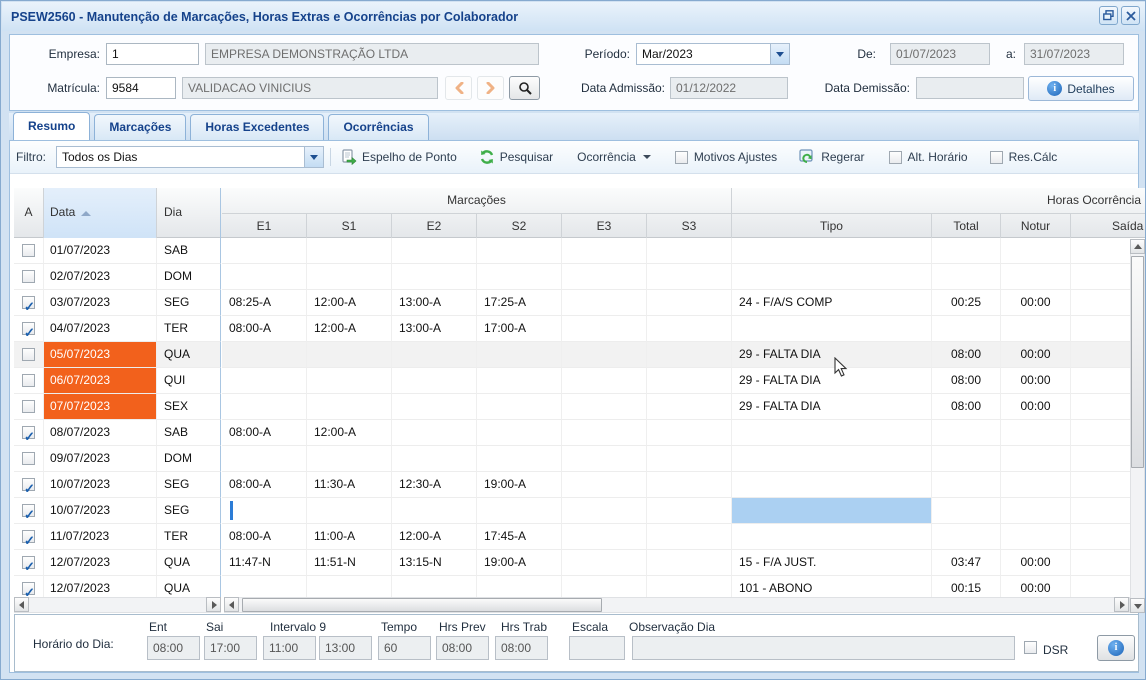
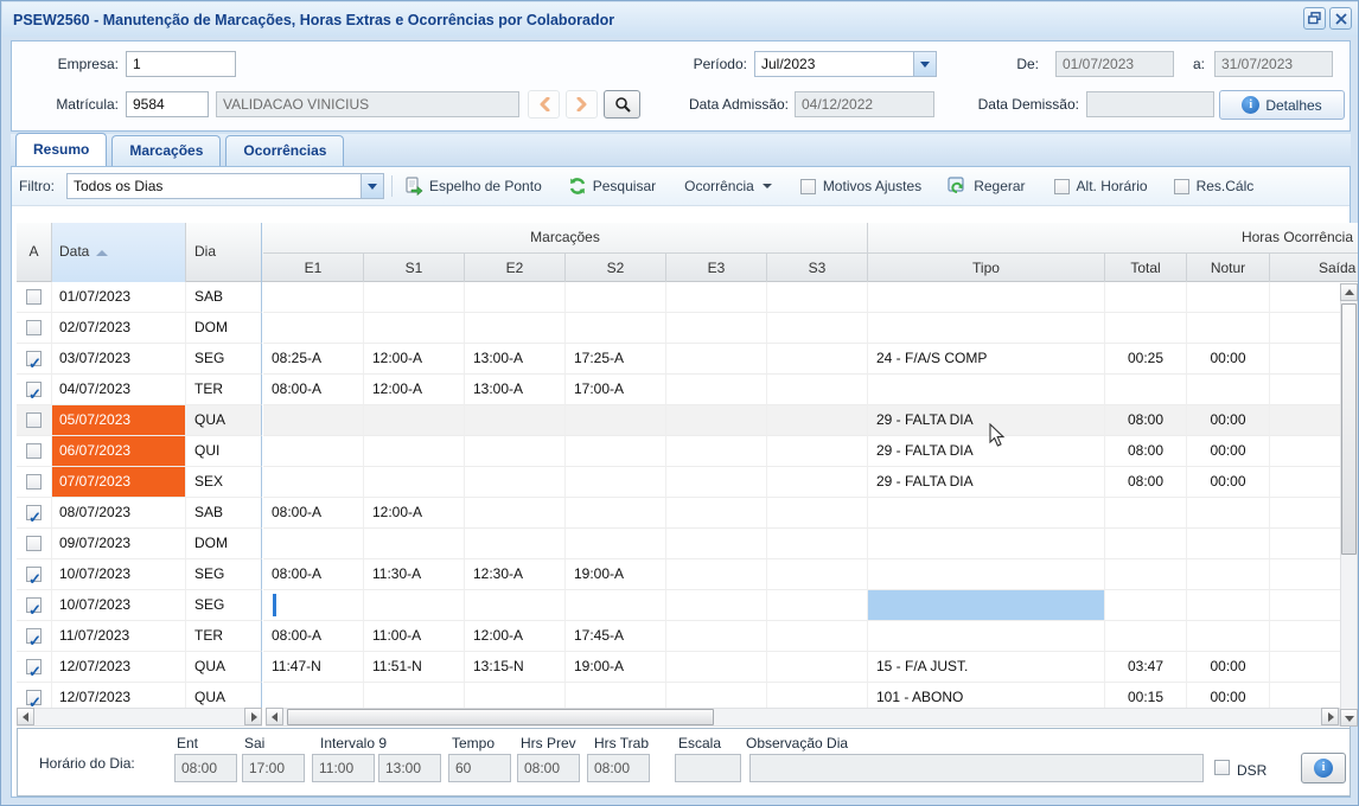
  PSEW2560 - Manutenção de Marcações, Horas Extras e Ocorrências por Colaborador
  Empresa:
  1
- EMPRESA DEMONSTRAÇÃO LTDA
  Período:
- Mar/2023
+ Jul/2023
  De:
  01/07/2023
  a:
  31/07/2023
  Matrícula:
  9584
  VALIDACAO VINICIUS
  Data Admissão:
- 01/12/2022
+ 04/12/2022
  Data Demissão:
  i
  Detalhes
  Resumo
  Marcações
- Horas Excedentes
  Ocorrências
  Filtro:
  Todos os Dias
  Espelho de Ponto
  Pesquisar
  Ocorrência
  Motivos Ajustes
  Regerar
  Alt. Horário
  Res.Cálc
  A
  Data
  Dia
  Marcações
  Horas Ocorrência
  E1
  S1
  E2
  S2
  E3
  S3
  Tipo
  Total
  Notur
  Saída
  01/07/2023
  SAB
  02/07/2023
  DOM
  03/07/2023
  SEG
  08:25-A
  12:00-A
  13:00-A
  17:25-A
  24 - F/A/S COMP
  00:25
  00:00
  04/07/2023
  TER
  08:00-A
  12:00-A
  13:00-A
  17:00-A
  05/07/2023
  QUA
  29 - FALTA DIA
  08:00
  00:00
  06/07/2023
  QUI
  29 - FALTA DIA
  08:00
  00:00
  07/07/2023
  SEX
  29 - FALTA DIA
  08:00
  00:00
  08/07/2023
  SAB
  08:00-A
  12:00-A
  09/07/2023
  DOM
  10/07/2023
  SEG
  08:00-A
  11:30-A
  12:30-A
  19:00-A
  10/07/2023
  SEG
  11/07/2023
  TER
  08:00-A
  11:00-A
  12:00-A
  17:45-A
  12/07/2023
  QUA
  11:47-N
  11:51-N
  13:15-N
  19:00-A
  15 - F/A JUST.
  03:47
  00:00
  12/07/2023
  QUA
  101 - ABONO
  00:15
  00:00
  Horário do Dia:
  Ent
  08:00
  Sai
  17:00
  Intervalo 9
  11:00
  13:00
  Tempo
  60
  Hrs Prev
  08:00
  Hrs Trab
  08:00
  Escala
  Observação Dia
  DSR
  i
